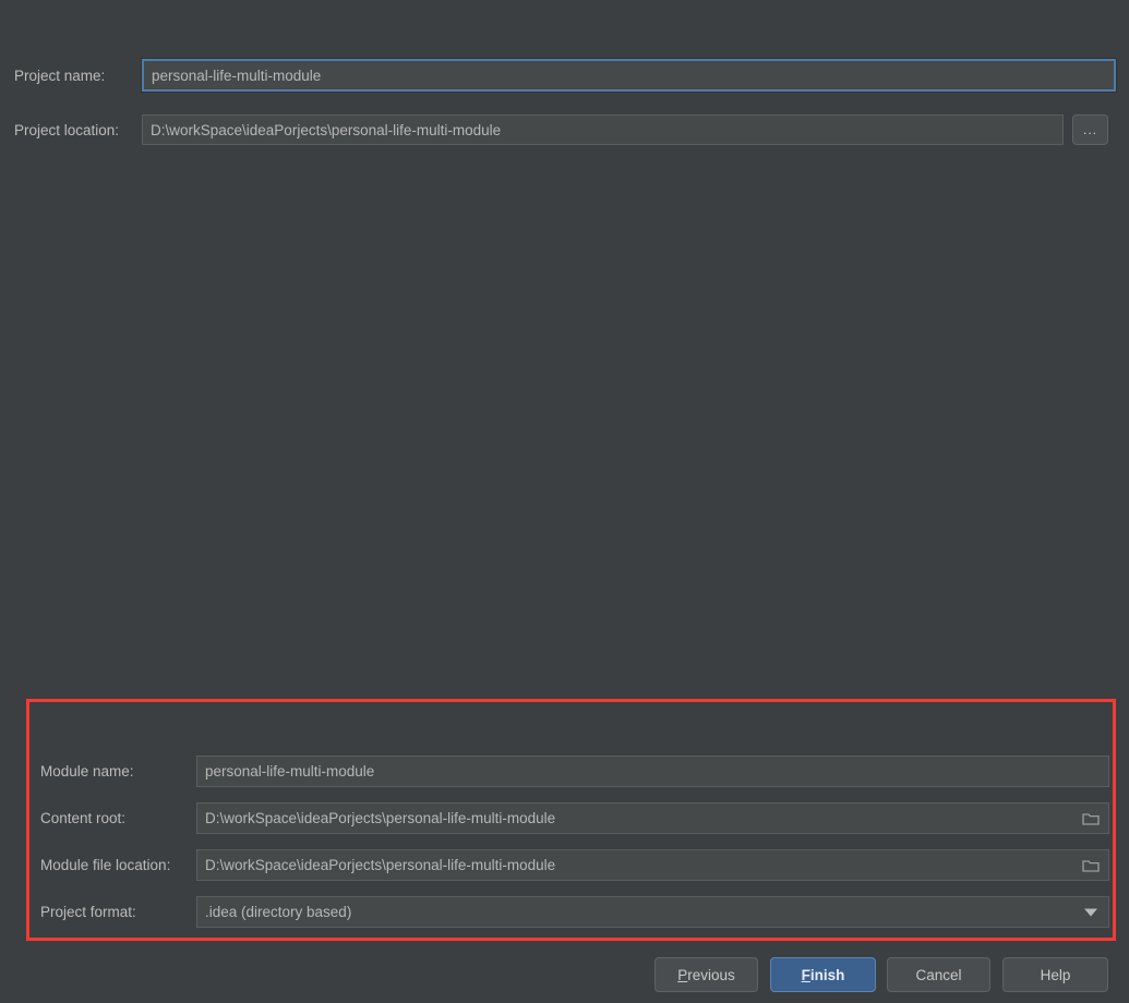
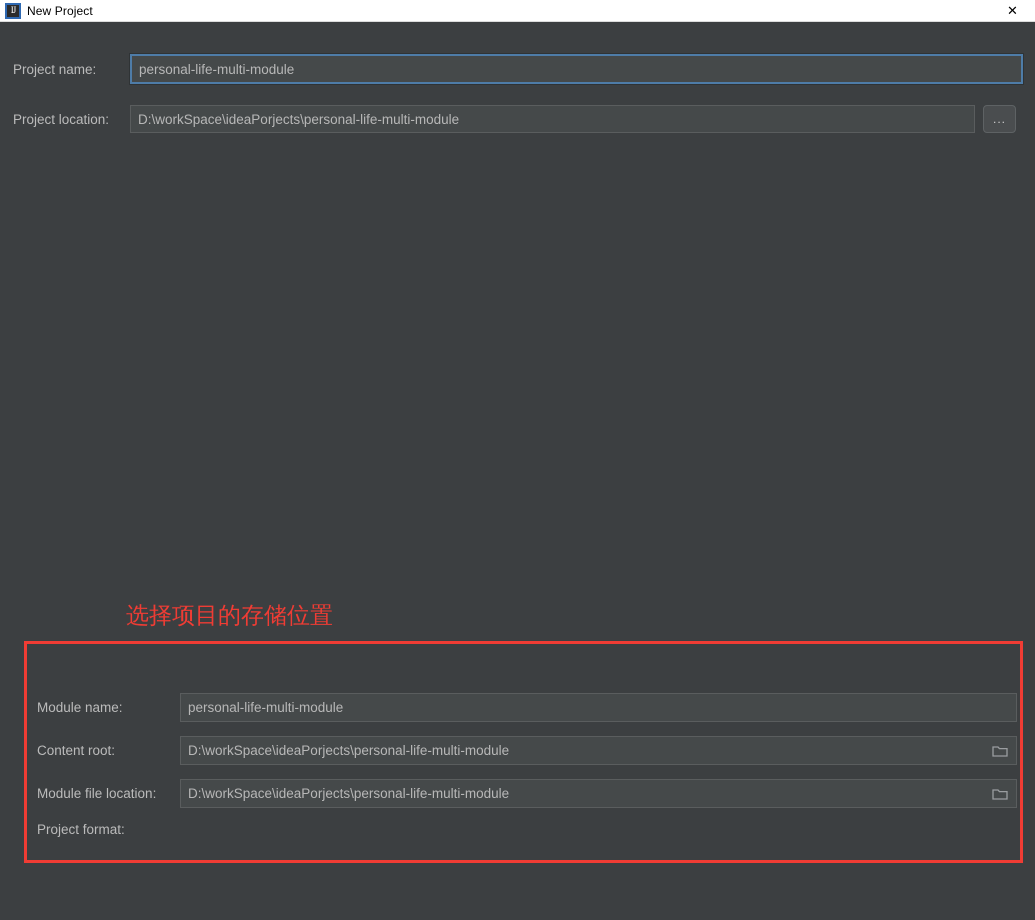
+ IJ
+ New Project
+ ✕
  Project name:
  personal-life-multi-module
  Project location:
  D:\workSpace\ideaPorjects\personal-life-multi-module
  ...
+ 选择项目的存储位置
  Module name:
  personal-life-multi-module
  Content root:
  D:\workSpace\ideaPorjects\personal-life-multi-module
  Module file location:
  D:\workSpace\ideaPorjects\personal-life-multi-module
  Project format:
- .idea (directory based)
- P
- revious
- F
- inish
- Cancel
- Help
